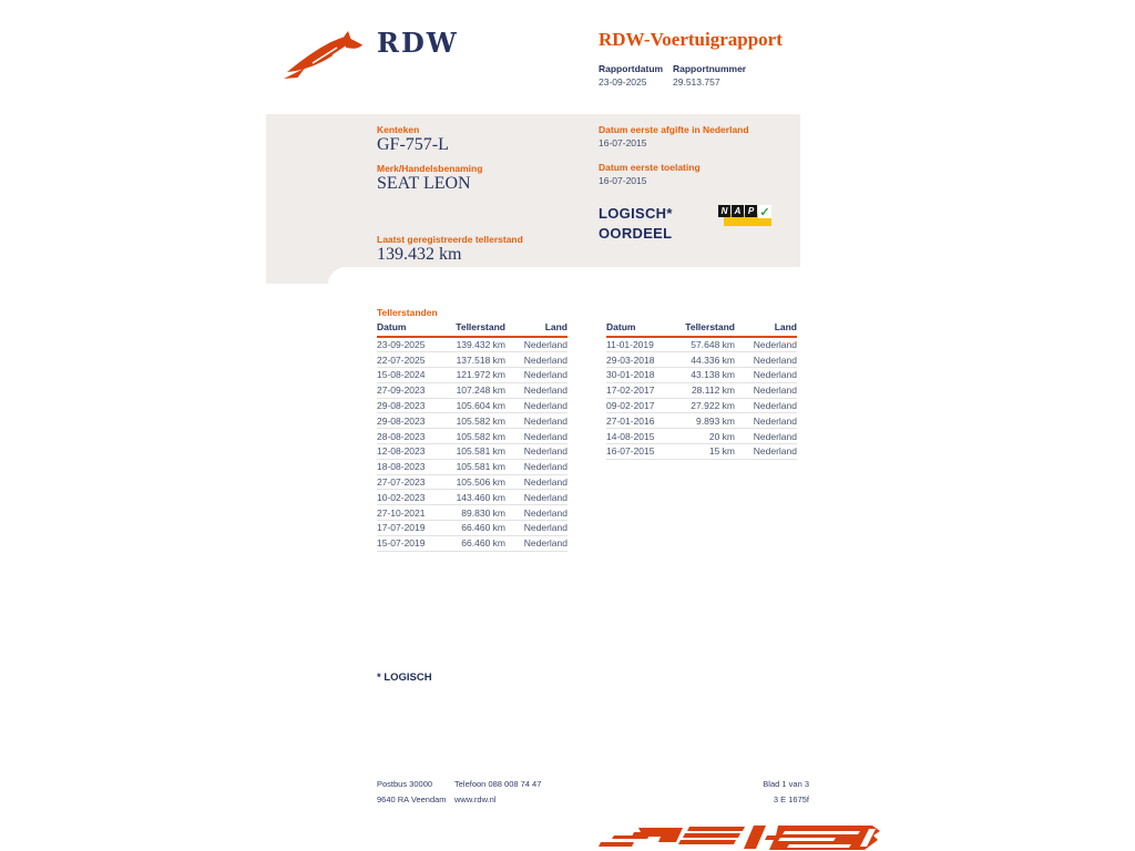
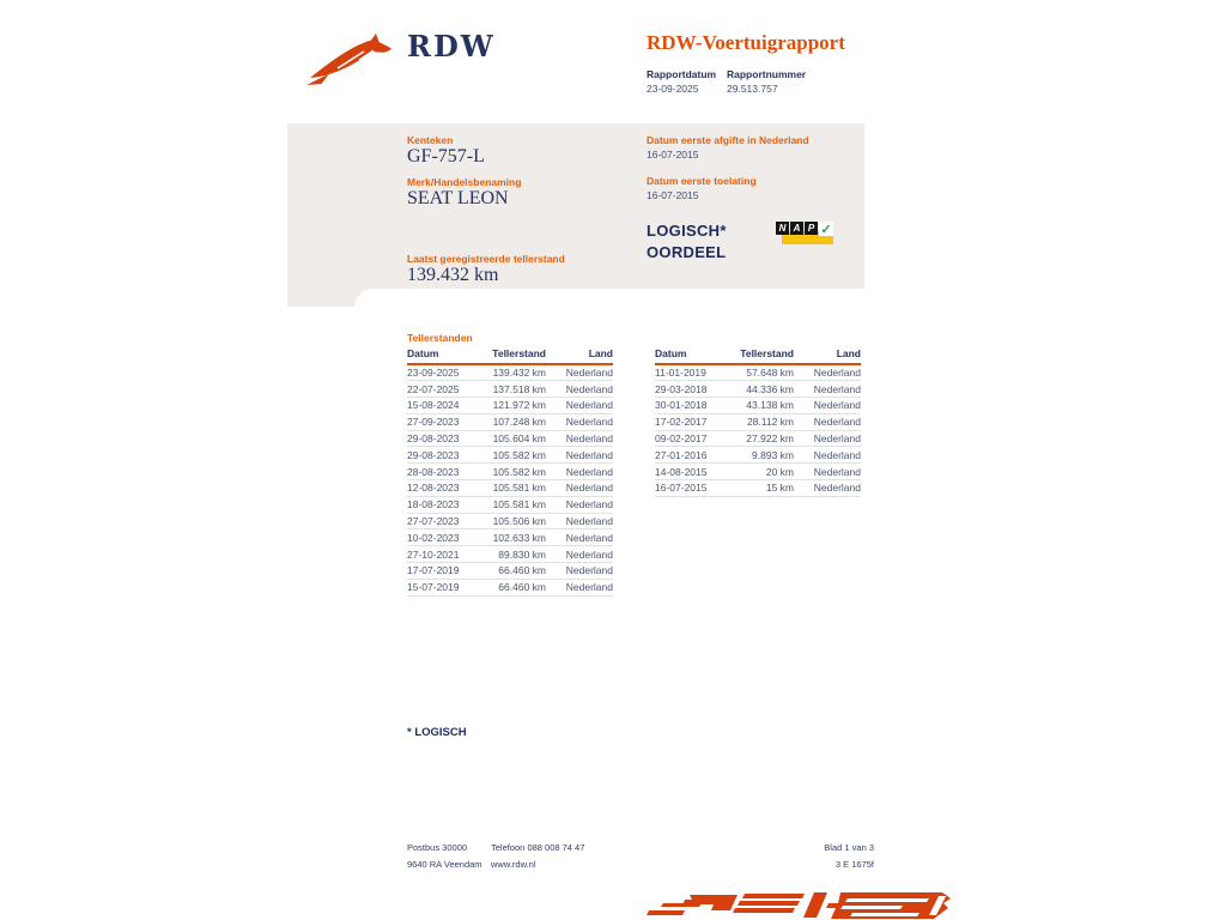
  RDW
  RDW-Voertuigrapport
  Rapportdatum
  Rapportnummer
  23-09-2025
  29.513.757
  Kenteken
  GF-757-L
  Merk/Handelsbenaming
  SEAT LEON
  Laatst geregistreerde tellerstand
  139.432 km
  Datum eerste afgifte in Nederland
  16-07-2015
  Datum eerste toelating
  16-07-2015
  LOGISCH*
  OORDEEL
  N
  A
  P
  ✓
  Tellerstanden
  Datum	Tellerstand	Land
  23-09-2025	139.432 km	Nederland
  22-07-2025	137.518 km	Nederland
  15-08-2024	121.972 km	Nederland
  27-09-2023	107.248 km	Nederland
  29-08-2023	105.604 km	Nederland
  29-08-2023	105.582 km	Nederland
  28-08-2023	105.582 km	Nederland
  12-08-2023	105.581 km	Nederland
  18-08-2023	105.581 km	Nederland
  27-07-2023	105.506 km	Nederland
- 10-02-2023	143.460 km	Nederland
+ 10-02-2023	102.633 km	Nederland
  27-10-2021	89.830 km	Nederland
  17-07-2019	66.460 km	Nederland
  15-07-2019	66.460 km	Nederland
  Datum	Tellerstand	Land
  11-01-2019	57.648 km	Nederland
  29-03-2018	44.336 km	Nederland
  30-01-2018	43.138 km	Nederland
  17-02-2017	28.112 km	Nederland
  09-02-2017	27.922 km	Nederland
  27-01-2016	9.893 km	Nederland
  14-08-2015	20 km	Nederland
  16-07-2015	15 km	Nederland
  * LOGISCH
  Postbus 30000
  9640 RA Veendam
  Telefoon 088 008 74 47
  www.rdw.nl
  Blad 1 van 3
  3 E 1675f
